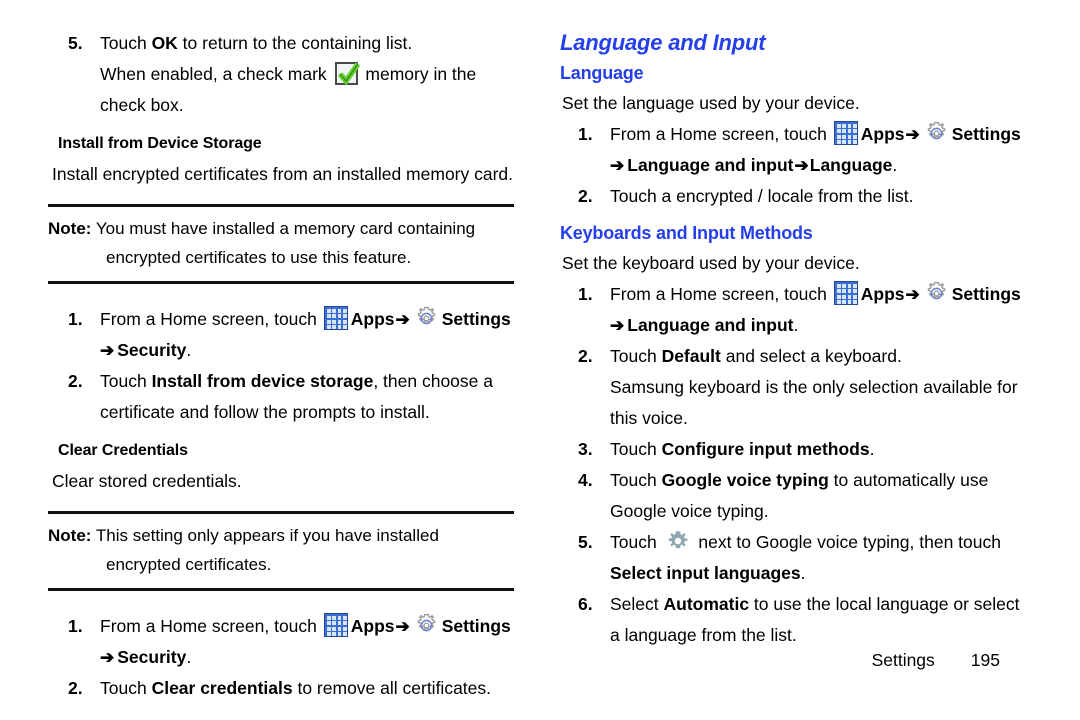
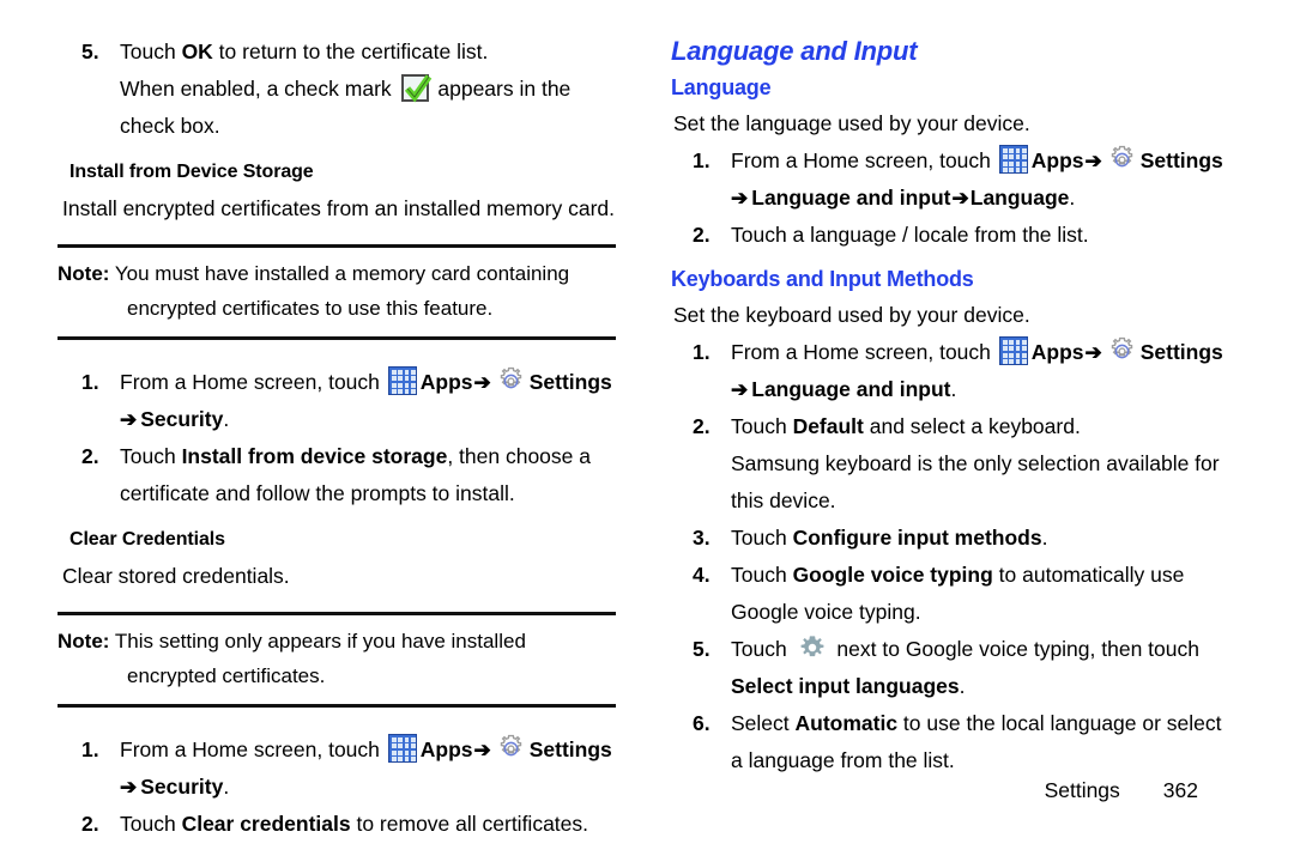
  5.
- Touch OK to return to the containing list.
+ Touch OK to return to the certificate list.
- When enabled, a check mark memory in the check box.
+ When enabled, a check mark appears in the check box.
  Install from Device Storage
  Install encrypted certificates from an installed memory card.
  Note: You must have installed a memory card containing encrypted certificates to use this feature.
  1.
  From a Home screen, touch Apps➔ Settings
  ➔ Security.
  2.
  Touch Install from device storage, then choose a certificate and follow the prompts to install.
  Clear Credentials
  Clear stored credentials.
  Note: This setting only appears if you have installed encrypted certificates.
  1.
  From a Home screen, touch Apps➔ Settings
  ➔ Security.
  2.
  Touch Clear credentials to remove all certificates.
  Language and Input
  Language
  Set the language used by your device.
  1.
  From a Home screen, touch Apps➔ Settings
  ➔ Language and input➔Language.
  2.
- Touch a encrypted / locale from the list.
+ Touch a language / locale from the list.
  Keyboards and Input Methods
  Set the keyboard used by your device.
  1.
  From a Home screen, touch Apps➔ Settings
  ➔ Language and input.
  2.
  Touch Default and select a keyboard.
- Samsung keyboard is the only selection available for this voice.
+ Samsung keyboard is the only selection available for this device.
  3.
  Touch Configure input methods.
  4.
  Touch Google voice typing to automatically use Google voice typing.
  5.
  Touch next to Google voice typing, then touch Select input languages.
  6.
  Select Automatic to use the local language or select a language from the list.
- Settings 195
+ Settings 362
